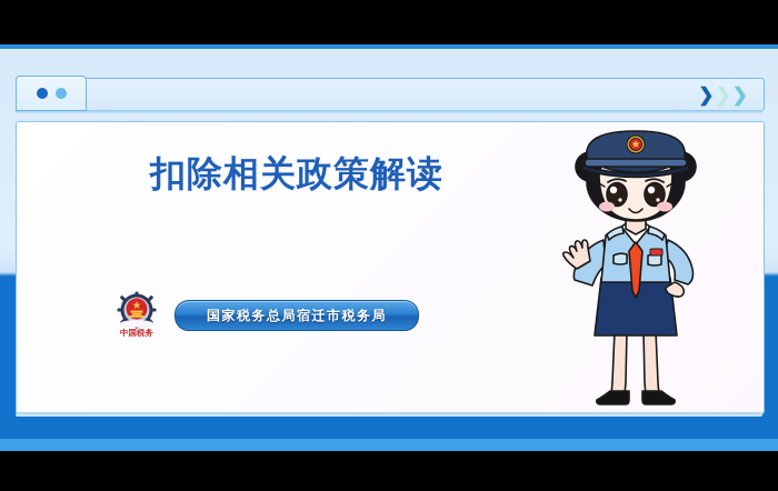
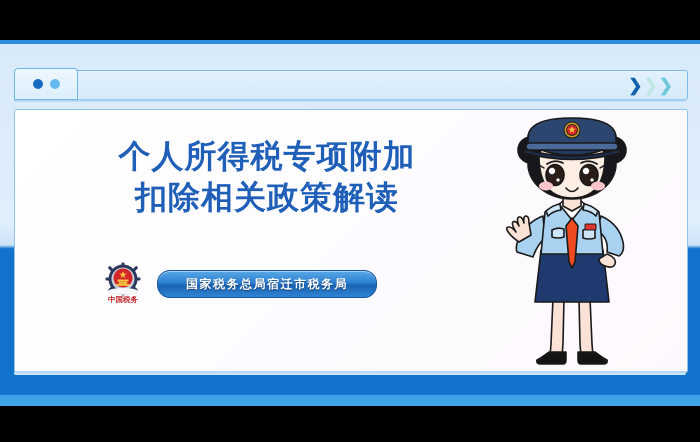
  ❯
  ❯
  ❯
+ 个人所得税专项附加
  扣除相关政策解读
  中国税务
  国家税务总局宿迁市税务局
